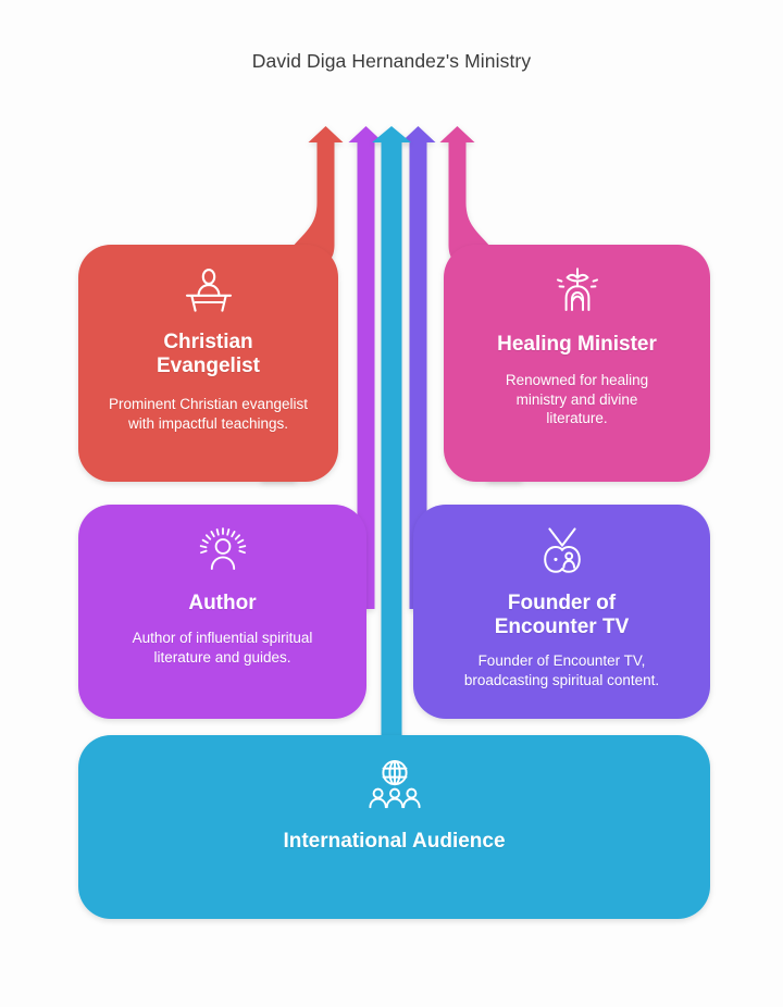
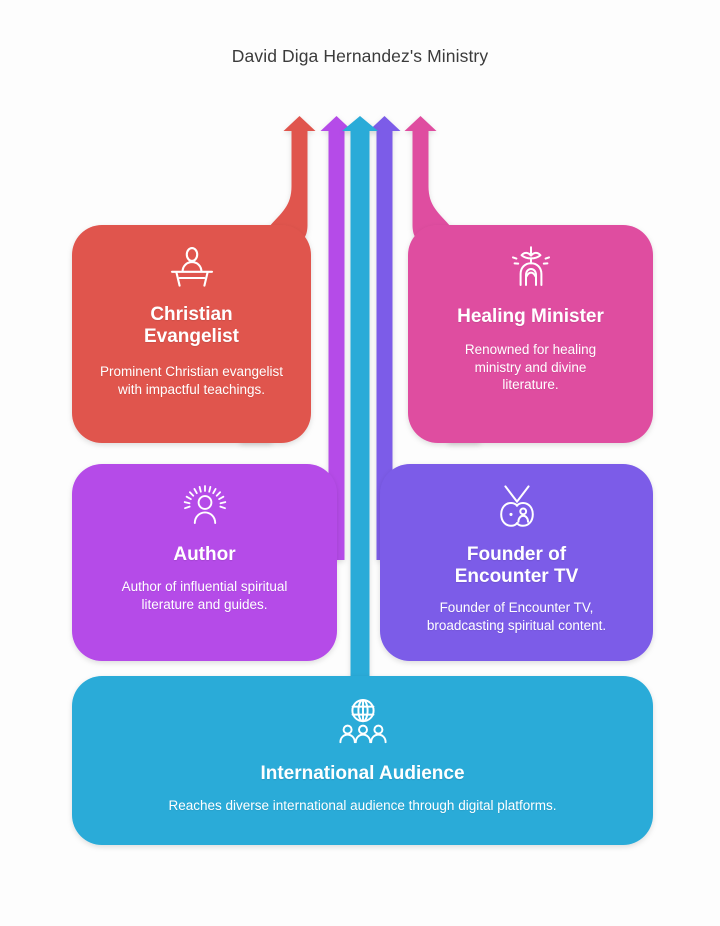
  David Diga Hernandez's Ministry
  Christian Evangelist
  Prominent Christian evangelist with impactful teachings.
  Healing Minister
  Renowned for healing ministry and divine literature.
  Author
  Author of influential spiritual literature and guides.
  Founder of Encounter TV
  Founder of Encounter TV, broadcasting spiritual content.
  International Audience
+ Reaches diverse international audience through digital platforms.
